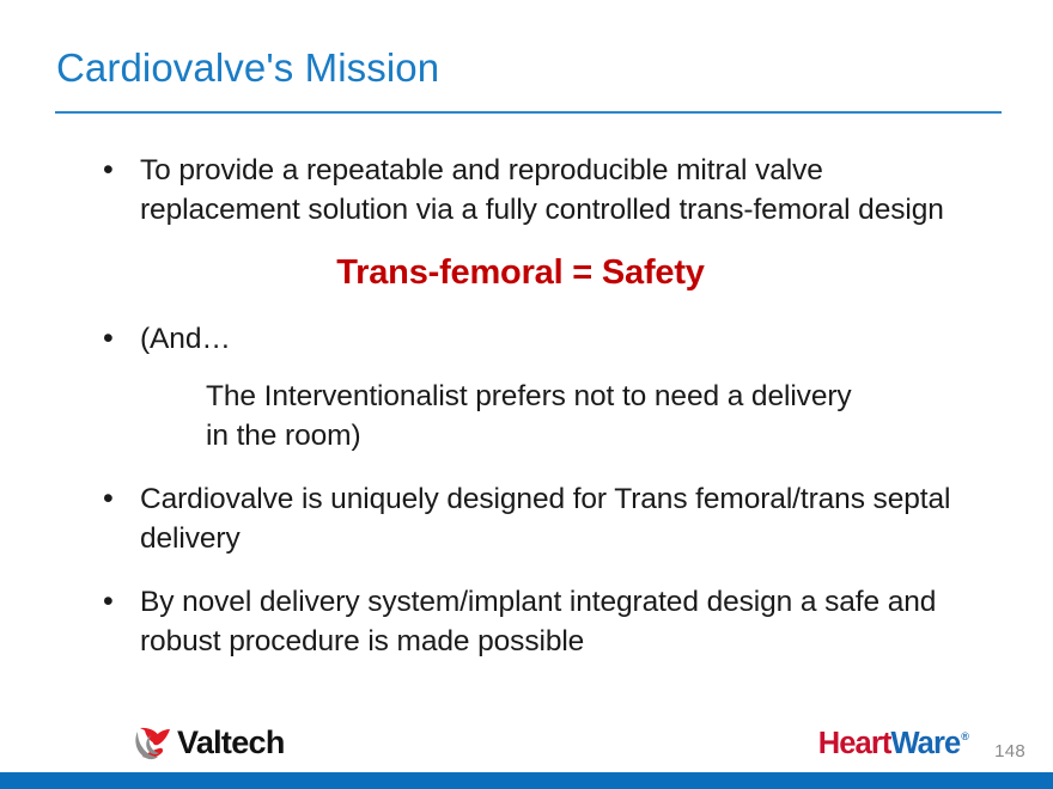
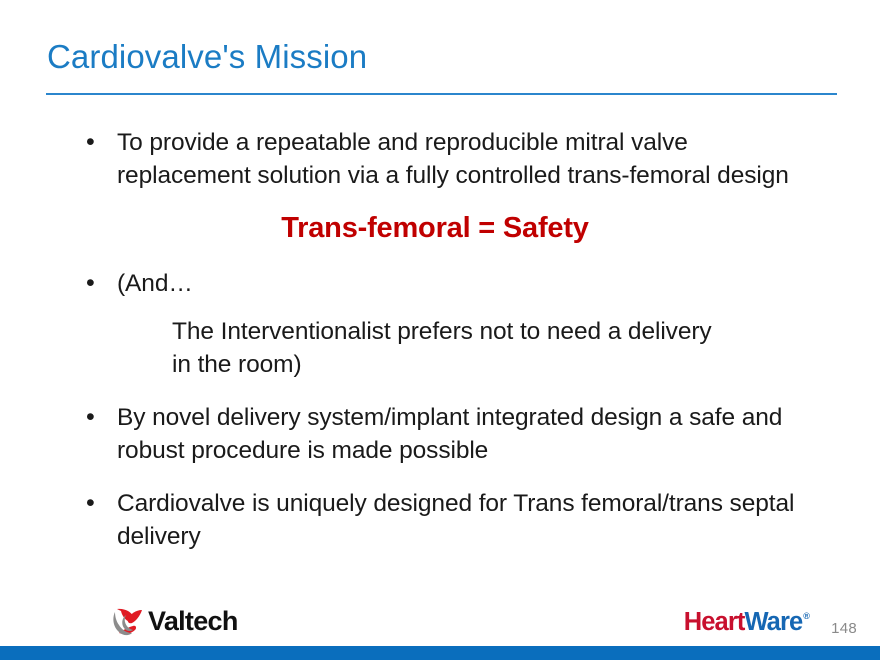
  Cardiovalve's Mission
  •
  To provide a repeatable and reproducible mitral valve replacement solution via a fully controlled trans-femoral design
  Trans-femoral = Safety
  •
  (And…
  The Interventionalist prefers not to need a delivery in the room)
  •
- Cardiovalve is uniquely designed for Trans femoral/trans septal delivery
+ By novel delivery system/implant integrated design a safe and robust procedure is made possible
  •
- By novel delivery system/implant integrated design a safe and robust procedure is made possible
+ Cardiovalve is uniquely designed for Trans femoral/trans septal delivery
  Valtech
  Heart
  Ware
  ®
  148
